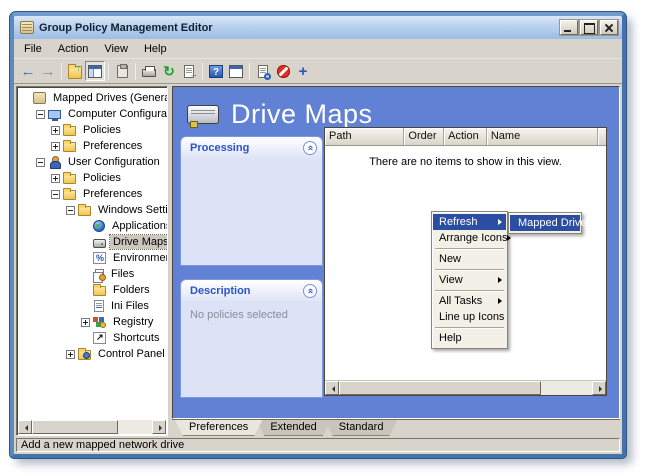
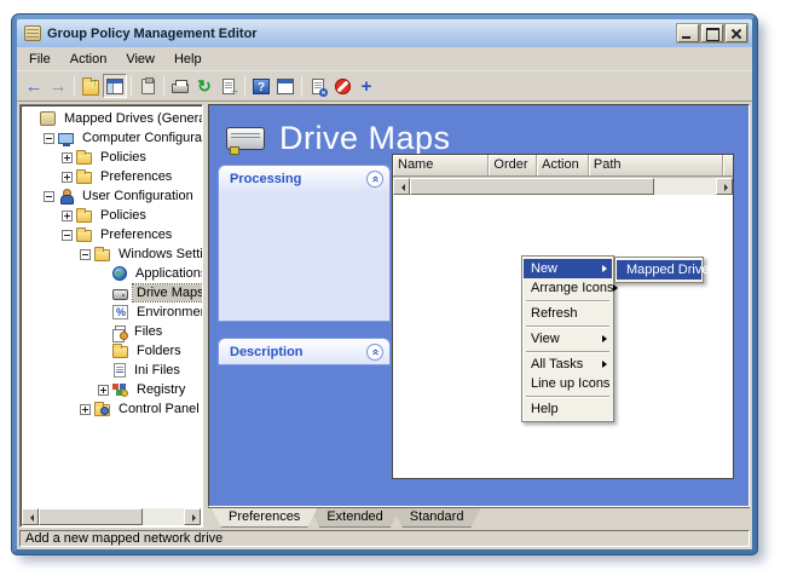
  Group Policy Management Editor
  File
  Action
  View
  Help
  ←
  →
  ↑
  ↻
  →
  ?
  +
  Computer Configura
  Policies
  Preferences
  User Configuration
  Policies
  Preferences
  Windows Setti
  Application
  Drive Maps
  Environme
  Files
  Folders
  Ini Files
  Registry
- Shortcuts
  Drive Maps
  Processing
  Description
- No policies selected
- Path
+ Name
  Order
  Action
- Name
+ Path
- There are no items to show in this view.
  Preferences
  Extended
  Standard
  Add a new mapped network drive
- Refresh
+ New
  Arrange Icons
- New
+ Refresh
  View
  All Tasks
  Line up Icons
  Help
  Mapped Drive
